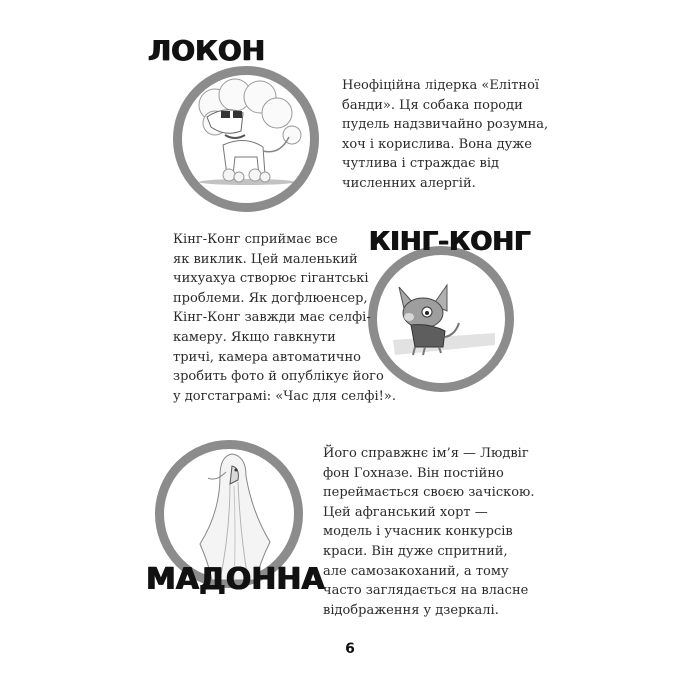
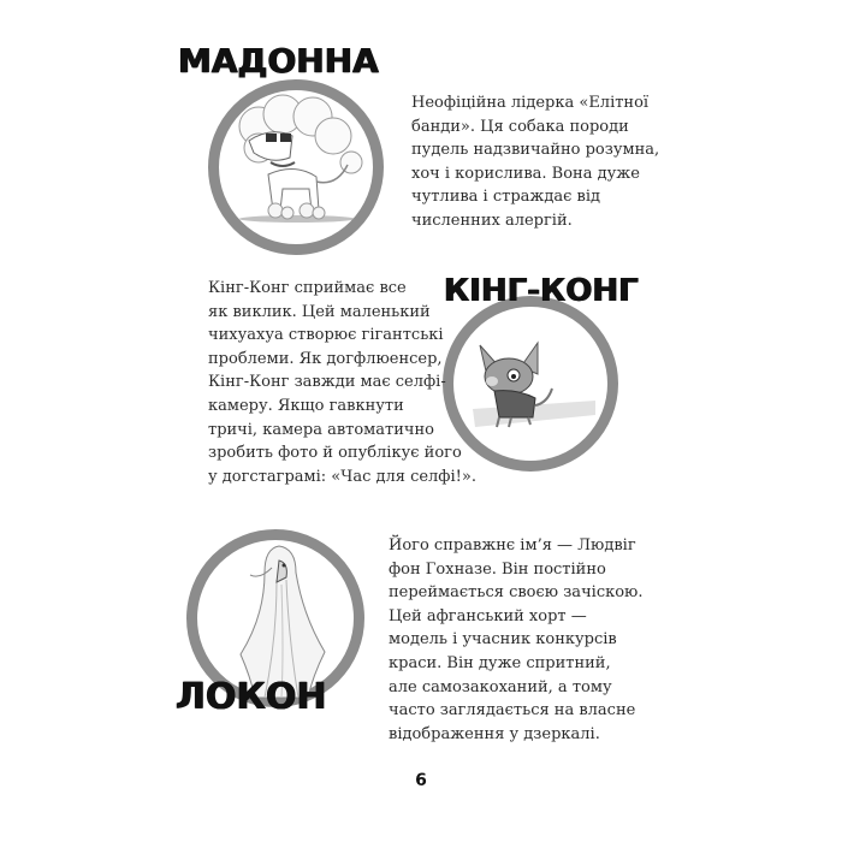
- ЛОКОН
+ МАДОННА
  Неофіційна лідерка «Елітної
  банди». Ця собака породи
  пудель надзвичайно розумна,
  хоч і корислива. Вона дуже
  чутлива і страждає від
  численних алергій.
  КІНГ-КОНГ
  Кінг-Конг сприймає все
  як виклик. Цей маленький
  чихуахуа створює гігантські
  проблеми. Як догфлюенсер,
  Кінг-Конг завжди має селфі-
  камеру. Якщо гавкнути
  тричі, камера автоматично
  зробить фото й опублікує його
  у догстаграмі: «Час для селфі!».
- МАДОННА
+ ЛОКОН
  Його справжнє ім’я — Людвіг
  фон Гохназе. Він постійно
  переймається своєю зачіскою.
  Цей афганський хорт —
  модель і учасник конкурсів
  краси. Він дуже спритний,
  але самозакоханий, а тому
  часто заглядається на власне
  відображення у дзеркалі.
  6
